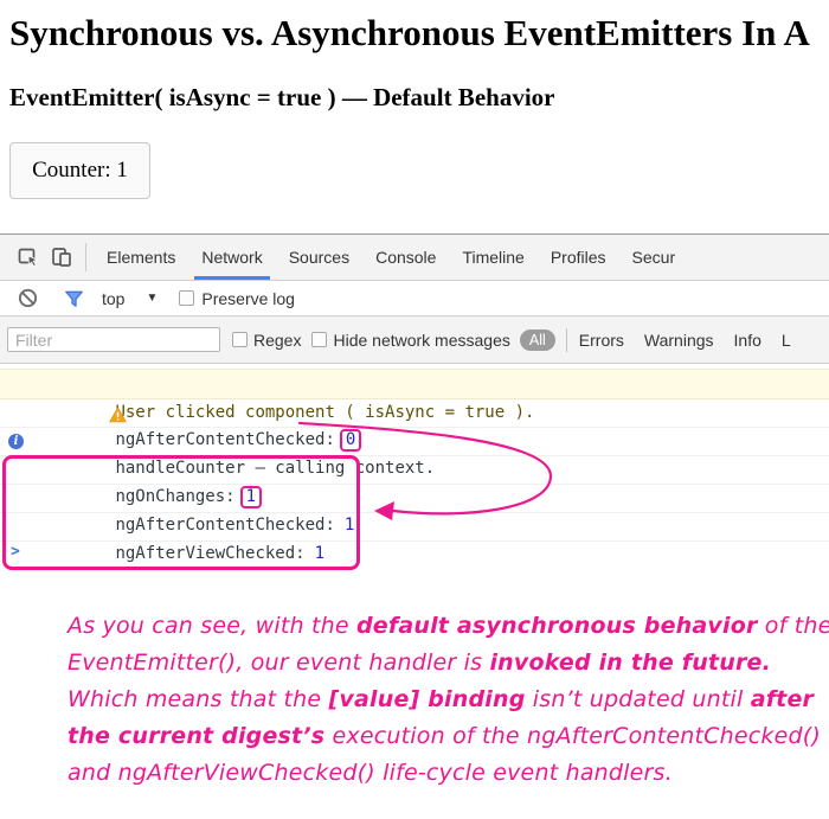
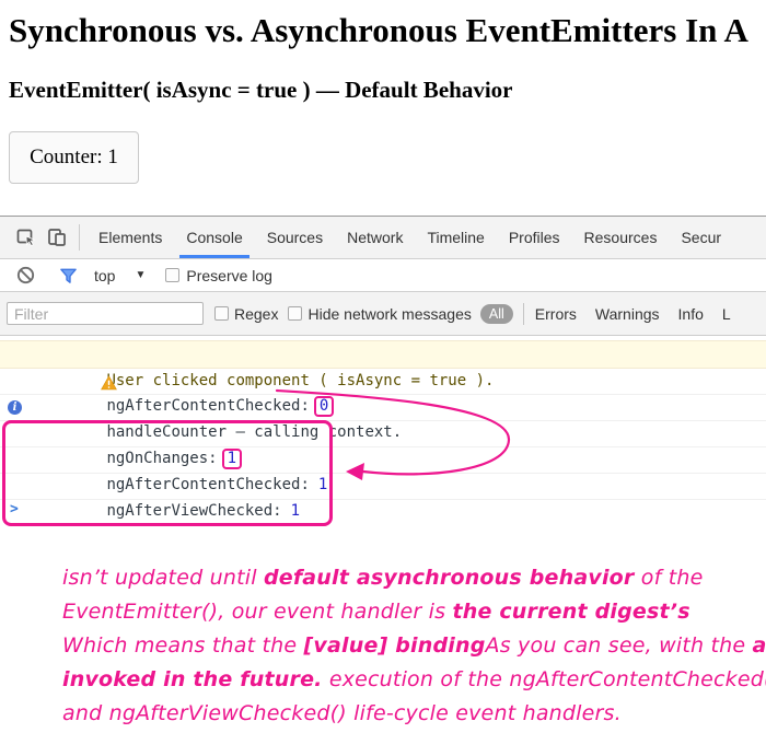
  Synchronous vs. Asynchronous EventEmitters In A
  EventEmitter( isAsync = true ) — Default Behavior
  Counter: 1
  Elements
- Network
+ Console
  Sources
- Console
+ Network
  Timeline
  Profiles
+ Resources
  Secur
  top
  ▼
  Preserve log
  Filter
  Regex
  Hide network messages
  All
  Errors
  Warnings
  Info
  L
  ser clicked component ( isAsync = true ).
  ngAfterContentChecked: 0
  i
  handleCounter — calling context.
  ngOnChanges: 1
  ngAfterContentChecked: 1
  ngAfterViewChecked: 1
  >
- As you can see, with the default asynchronous behavior of the
+ isn’t updated until default asynchronous behavior of the
- EventEmitter(), our event handler is invoked in the future.
+ EventEmitter(), our event handler is the current digest’s
- Which means that the [value] binding isn’t updated until after
+ Which means that the [value] bindingAs you can see, with the a
- the current digest’s execution of the ngAfterContentChecked()
+ invoked in the future. execution of the ngAfterContentChecked
  and ngAfterViewChecked() life-cycle event handlers.
